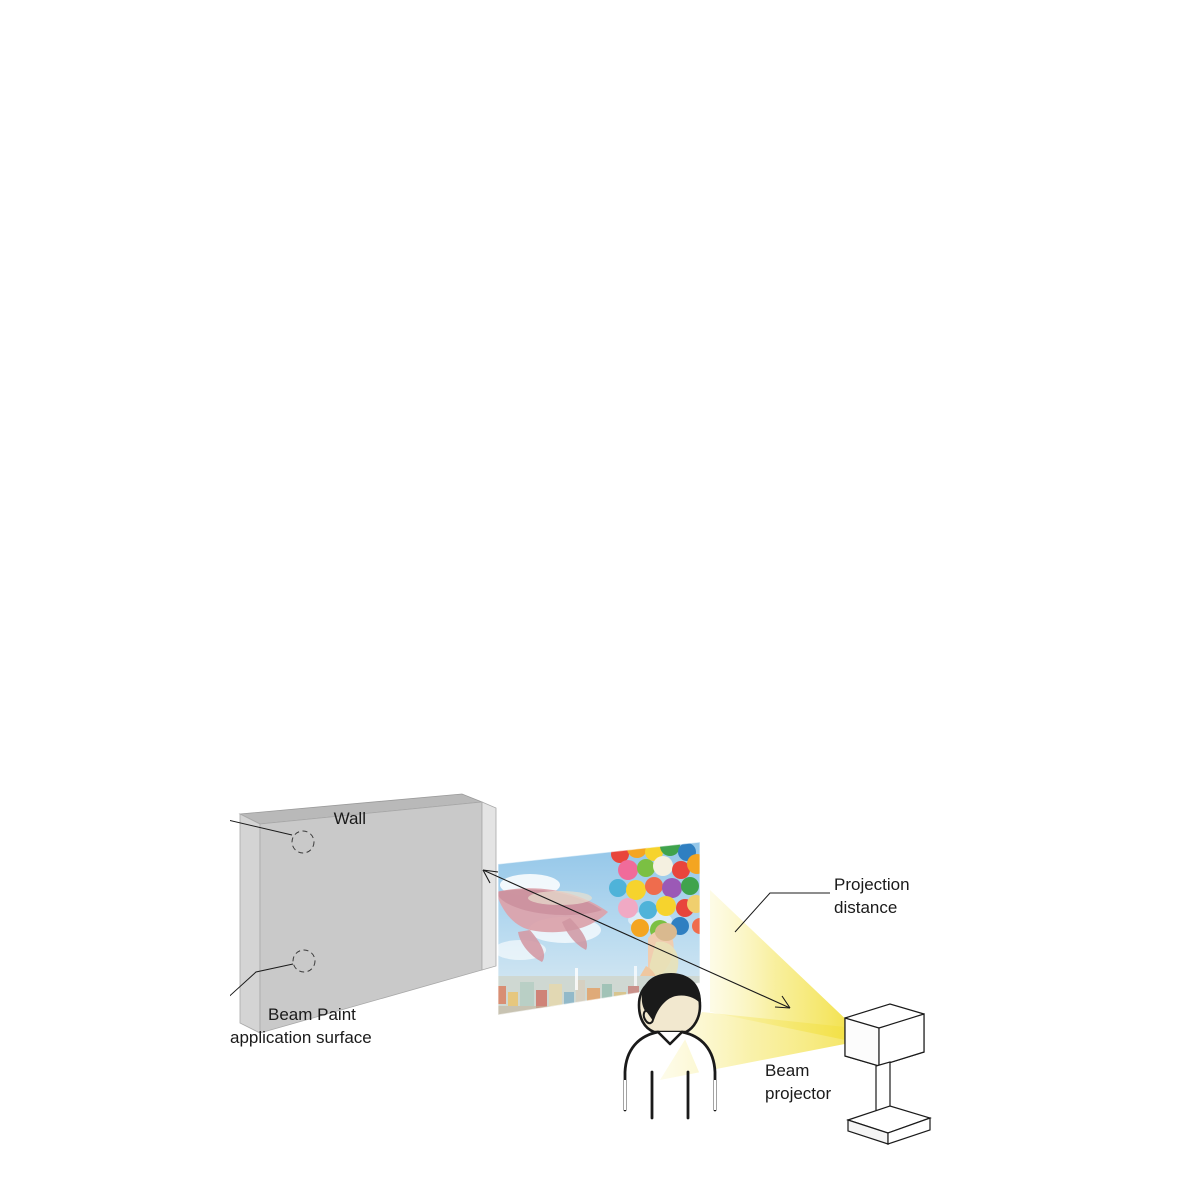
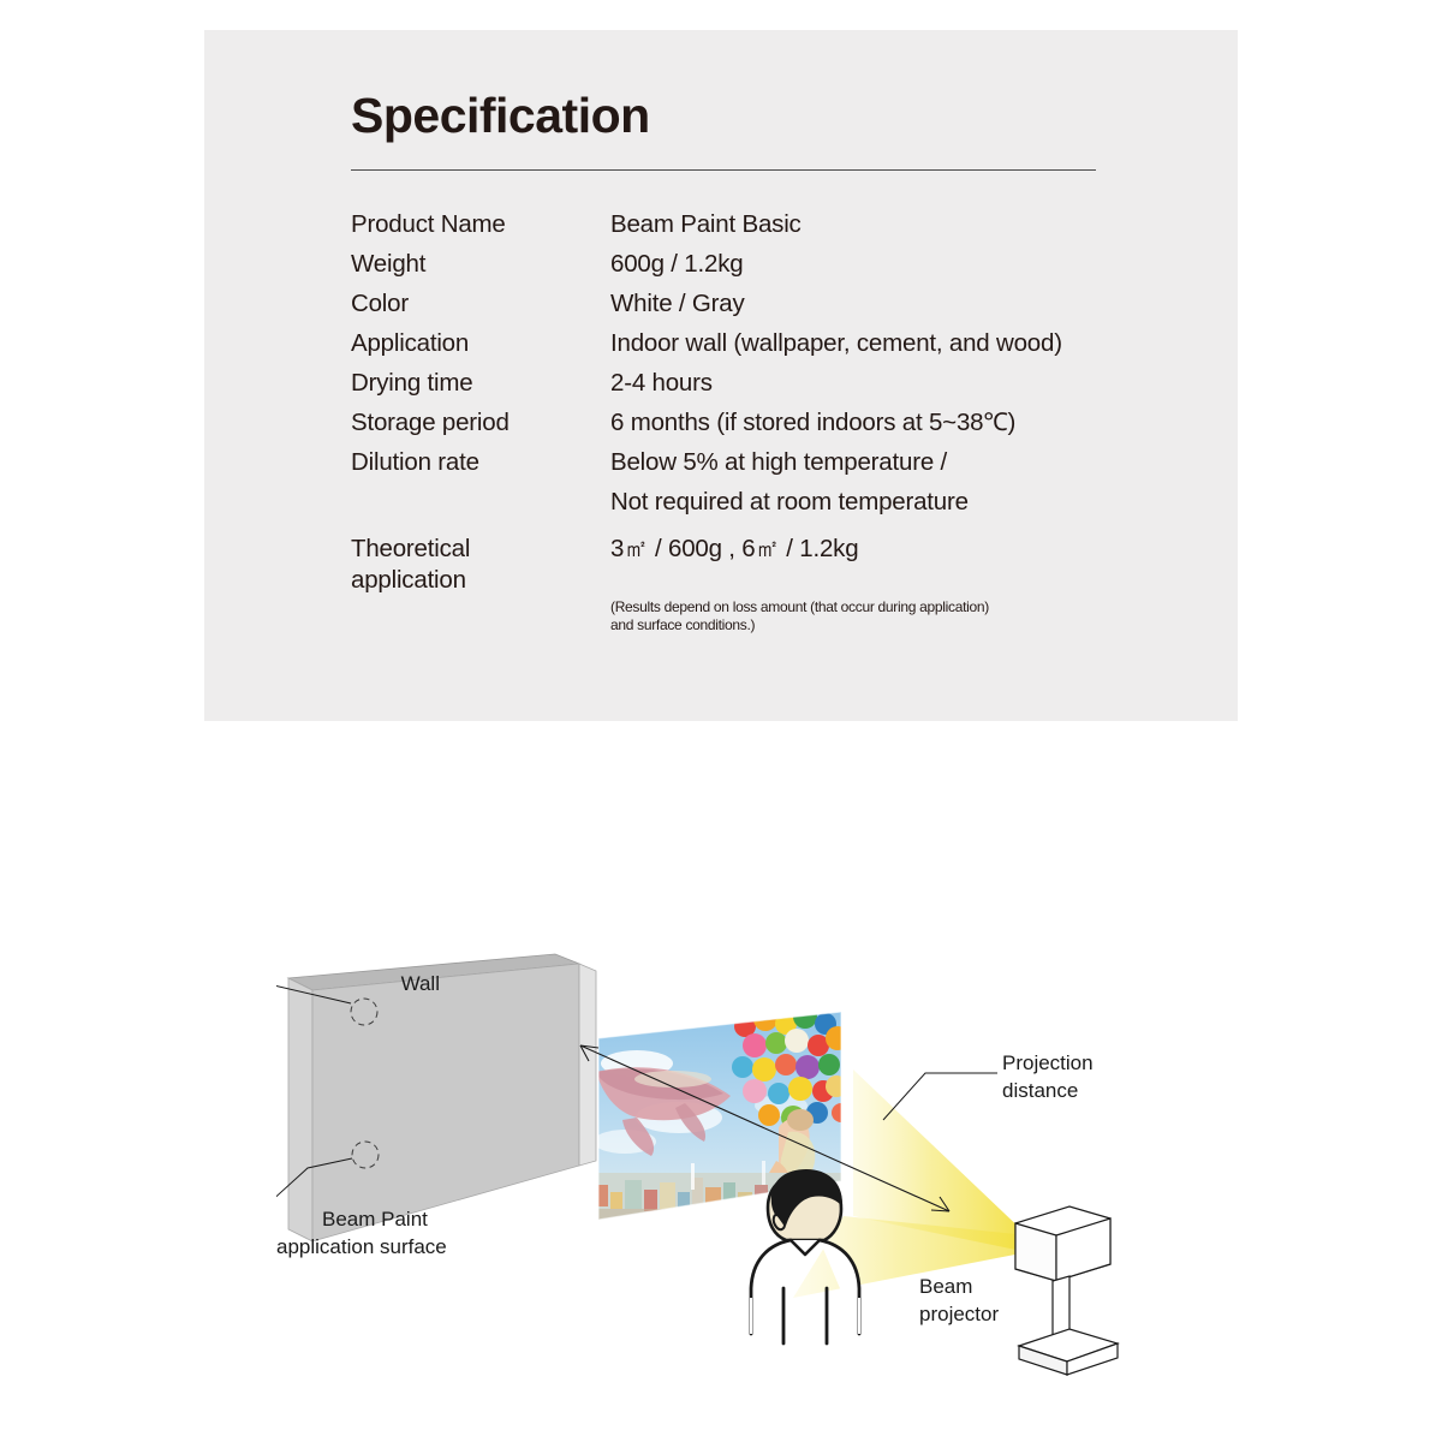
+ Specification
+ Product Name
+ Beam Paint Basic
+ Weight
+ 600g / 1.2kg
+ Color
+ White / Gray
+ Application
+ Indoor wall (wallpaper, cement, and wood)
+ Drying time
+ 2-4 hours
+ Storage period
+ 6 months (if stored indoors at 5~38℃)
+ Dilution rate
+ Below 5% at high temperature /
+ Not required at room temperature
+ Theoretical
+ application
+ 3㎡ / 600g , 6㎡ / 1.2kg
+ (Results depend on loss amount (that occur during application)
+ and surface conditions.)
  Wall
  Beam Paint
  application surface
  Projection
  distance
  Beam
  projector
